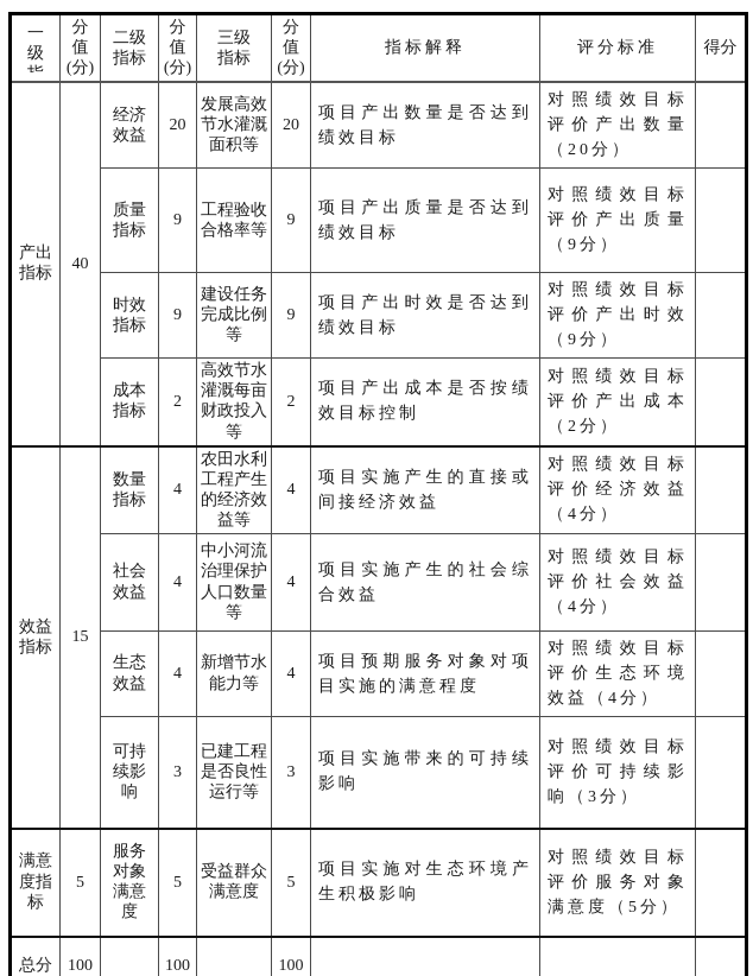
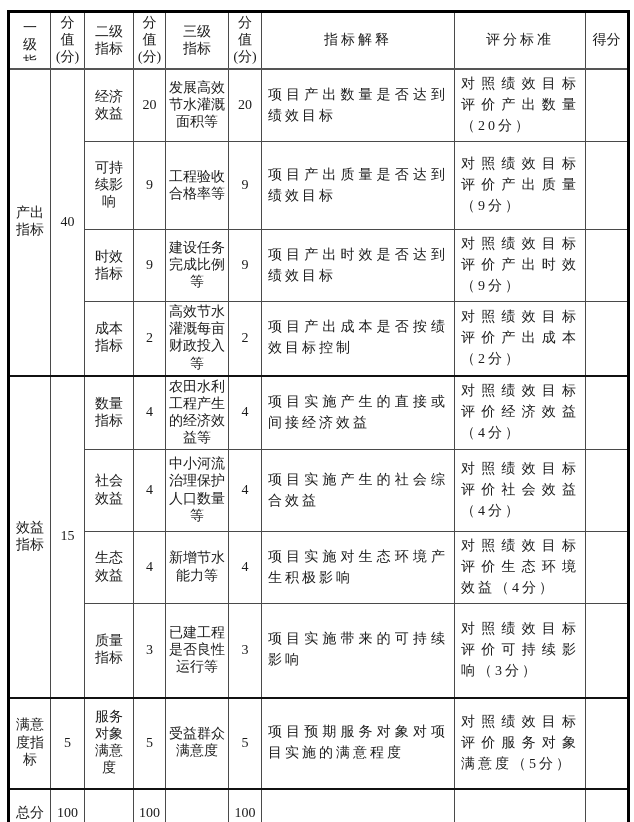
  一级	分值 (分)	二级 指标	分值 (分)	三级 指标	分值 (分)	指标解释	评分标准	得分
  产出 指标	40	经济 效益	20	发展高效 节水灌溉 面积等	20	项目产出数量是否达到绩效目标	对照绩效目标评价产出数量（20分）
- 质量 指标	9	工程验收 合格率等	9	项目产出质量是否达到绩效目标	对照绩效目标评价产出质量（9分）
+ 可持 续影 响	9	工程验收 合格率等	9	项目产出质量是否达到绩效目标	对照绩效目标评价产出质量（9分）
  时效 指标	9	建设任务 完成比例 等	9	项目产出时效是否达到绩效目标	对照绩效目标评价产出时效（9分）
  成本 指标	2	高效节水 灌溉每亩 财政投入 等	2	项目产出成本是否按绩效目标控制	对照绩效目标评价产出成本（2分）
  效益 指标	15	数量 指标	4	农田水利 工程产生 的经济效 益等	4	项目实施产生的直接或间接经济效益	对照绩效目标评价经济效益（4分）
  社会 效益	4	中小河流 治理保护 人口数量 等	4	项目实施产生的社会综合效益	对照绩效目标评价社会效益（4分）
- 生态 效益	4	新增节水 能力等	4	项目预期服务对象对项目实施的满意程度	对照绩效目标评价生态环境效益（4分）
+ 生态 效益	4	新增节水 能力等	4	项目实施对生态环境产生积极影响	对照绩效目标评价生态环境效益（4分）
- 可持 续影 响	3	已建工程 是否良性 运行等	3	项目实施带来的可持续影响	对照绩效目标评价可持续影响（3分）
+ 质量 指标	3	已建工程 是否良性 运行等	3	项目实施带来的可持续影响	对照绩效目标评价可持续影响（3分）
- 满意 度指 标	5	服务 对象 满意 度	5	受益群众 满意度	5	项目实施对生态环境产生积极影响	对照绩效目标评价服务对象满意度（5分）
+ 满意 度指 标	5	服务 对象 满意 度	5	受益群众 满意度	5	项目预期服务对象对项目实施的满意程度	对照绩效目标评价服务对象满意度（5分）
  总分	100		100		100
